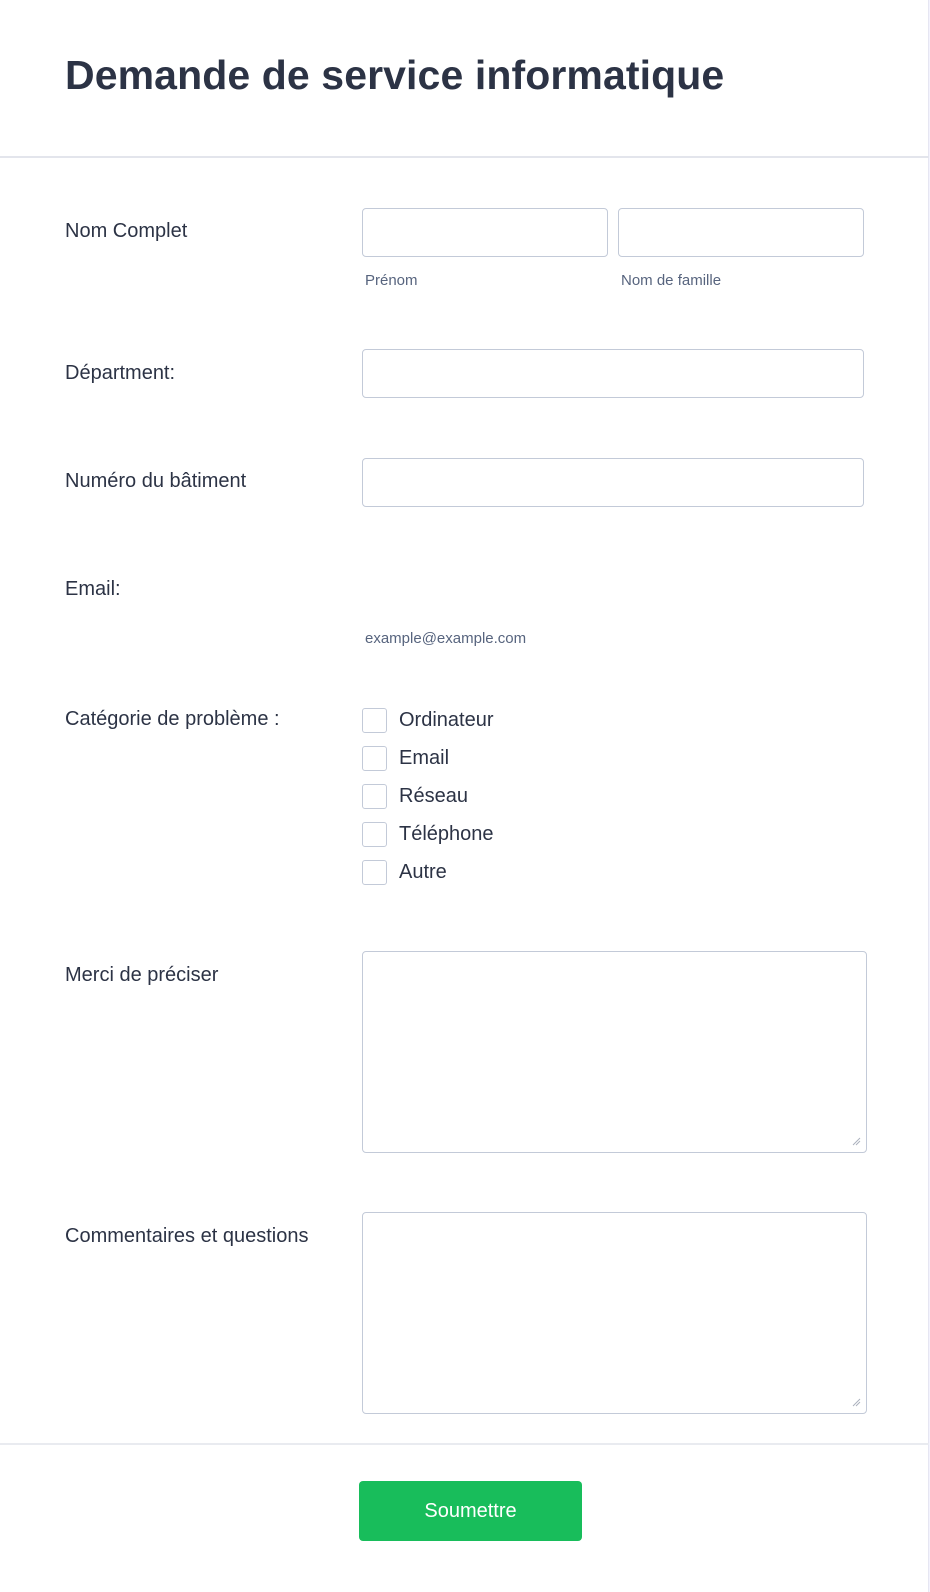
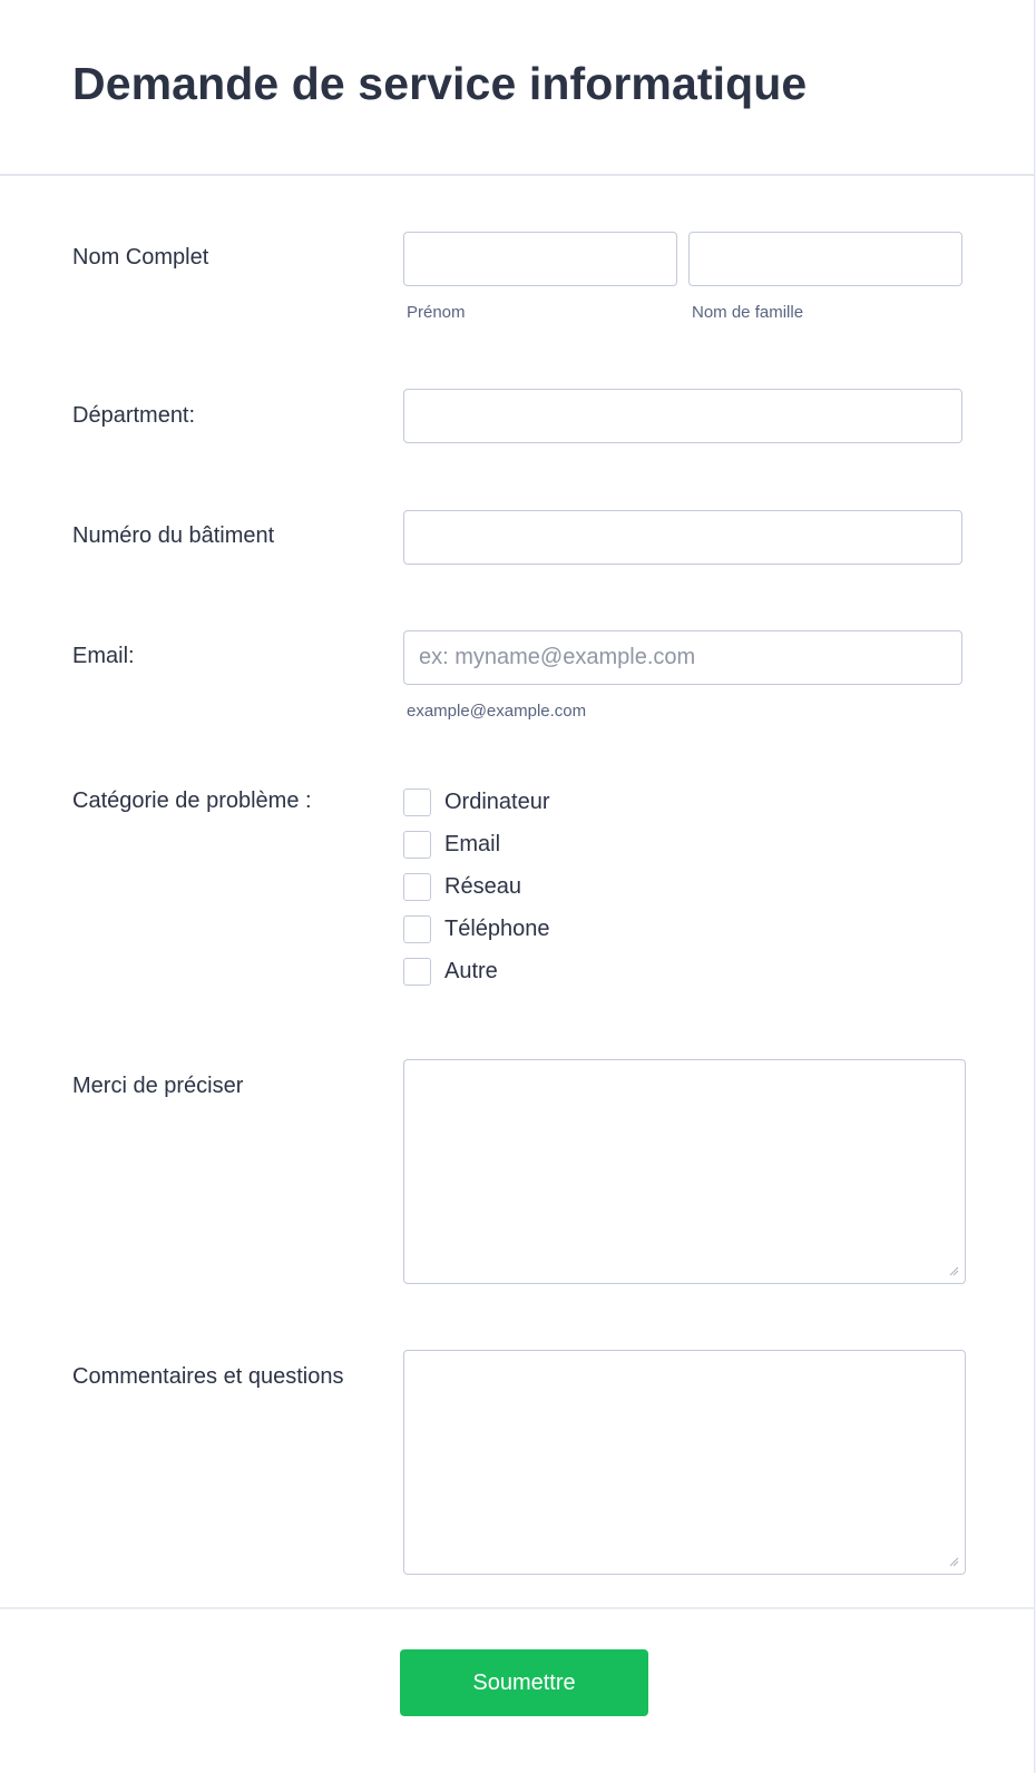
  Demande de service informatique
  Nom Complet
  Prénom
  Nom de famille
  Départment:
  Numéro du bâtiment
  Email:
+ ex: myname@example.com
  example@example.com
  Catégorie de problème :
  Ordinateur
  Email
  Réseau
  Téléphone
  Autre
  Merci de préciser
  Commentaires et questions
  Soumettre
